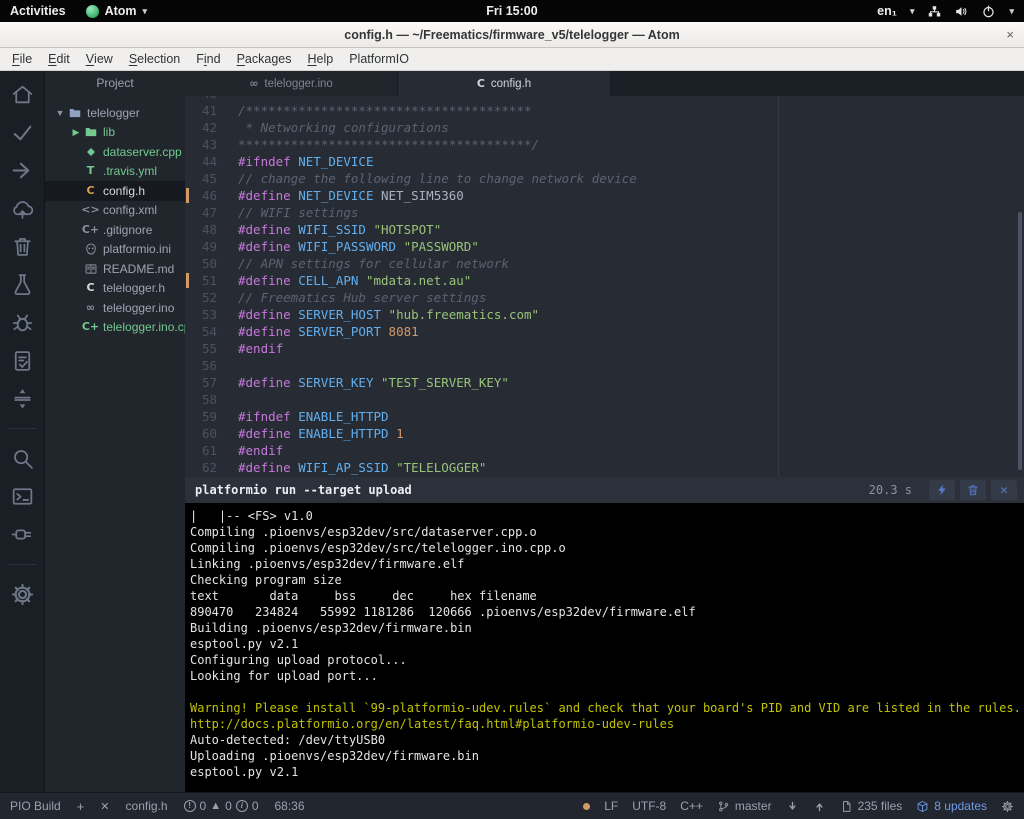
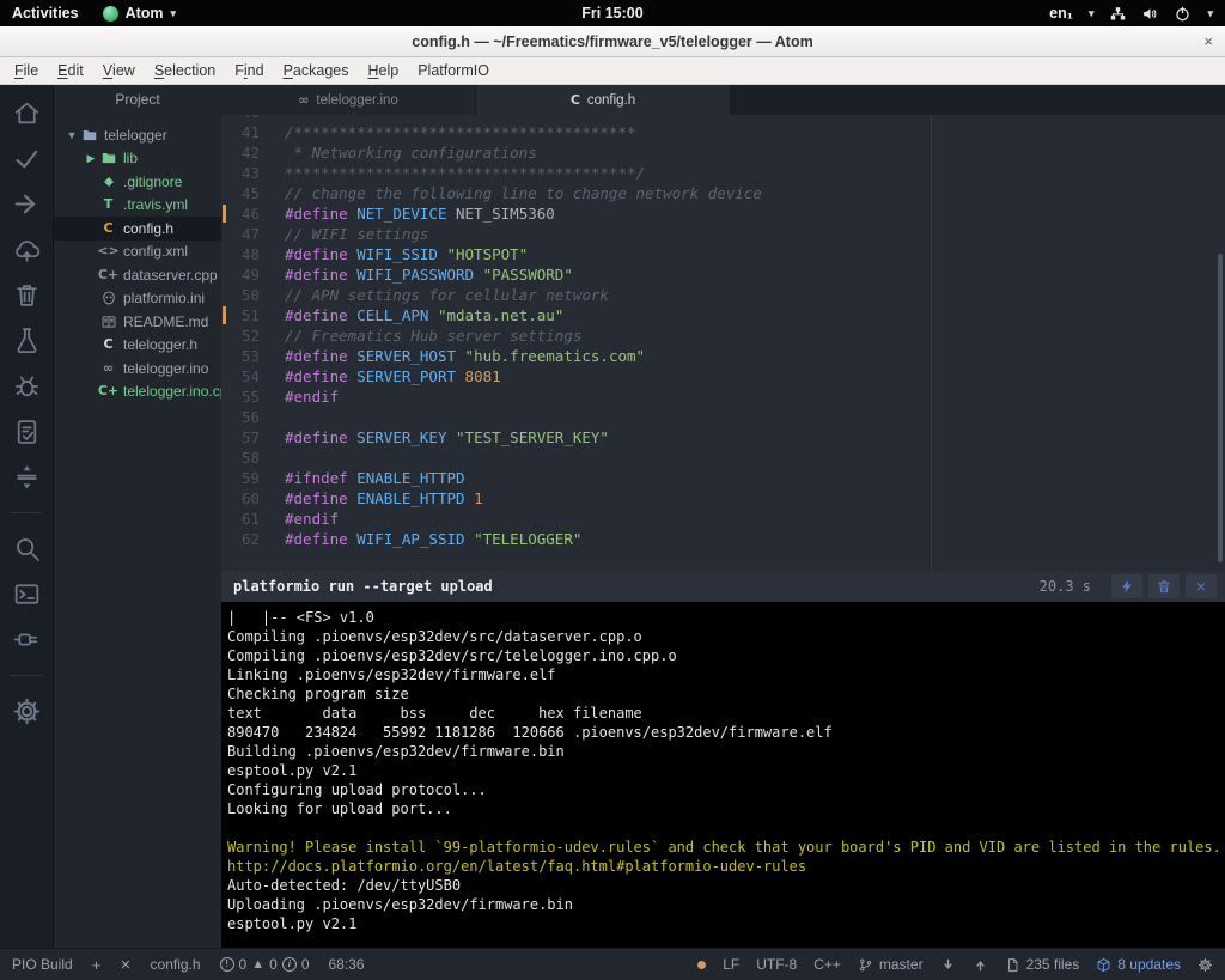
  Activities
  Atom
  ▾
  Fri 15:00
  en₁
  ▾
  ▾
  config.h — ~/Freematics/firmware_v5/telelogger — Atom
  ×
  F
  ile
  E
  dit
  V
  iew
  S
  election
  F
  i
  nd
  P
  ackages
  H
  elp
  PlatformIO
  Project
  ▼
  telelogger
  ▶
  lib
- dataserver.cpp
+ .gitignore
  T
  .travis.yml
  C
  config.h
  <>
  config.xml
  C+
- .gitignore
+ dataserver.cpp
  platformio.ini
  README.md
  C
  telelogger.h
  ∞
  telelogger.ino
  C+
  telelogger.ino.c
  ∞
  telelogger.ino
  C
  config.h
  41
  /**************************************
  42
  * Networking configurations
  43
  ***************************************/
- 44
- #ifndef NET_DEVICE
  45
  // change the following line to change network device
  46
  #define NET_DEVICE NET_SIM5360
  47
  // WIFI settings
  48
  #define WIFI_SSID "HOTSPOT"
  49
  #define WIFI_PASSWORD "PASSWORD"
  50
  // APN settings for cellular network
  51
  #define CELL_APN "mdata.net.au"
  52
  // Freematics Hub server settings
  53
  #define SERVER_HOST "hub.freematics.com"
  54
  #define SERVER_PORT 8081
  55
  #endif
  56
  57
  #define SERVER_KEY "TEST_SERVER_KEY"
  58
  59
  #ifndef ENABLE_HTTPD
  60
  #define ENABLE_HTTPD 1
  61
  #endif
  62
  #define WIFI_AP_SSID "TELELOGGER"
  platformio run --target upload
  20.3 s
  ✕
  | |-- <FS> v1.0
  Compiling .pioenvs/esp32dev/src/dataserver.cpp.o
  Compiling .pioenvs/esp32dev/src/telelogger.ino.cpp.o
  Linking .pioenvs/esp32dev/firmware.elf
  Checking program size
  text data bss dec hex filename
  890470 234824 55992 1181286 120666 .pioenvs/esp32dev/firmware.elf
  Building .pioenvs/esp32dev/firmware.bin
  esptool.py v2.1
  Configuring upload protocol...
  Looking for upload port...
  Warning! Please install `99-platformio-udev.rules` and check that your board's PID and VID are listed in the rules.
  http://docs.platformio.org/en/latest/faq.html#platformio-udev-rules
  Auto-detected: /dev/ttyUSB0
  Uploading .pioenvs/esp32dev/firmware.bin
  esptool.py v2.1
  PIO Build
  +
  ✕
  config.h
  !
  0
  ▲
  0
  i
  0
  68:36
  LF
  UTF-8
  C++
  master
  235 files
  8 updates
